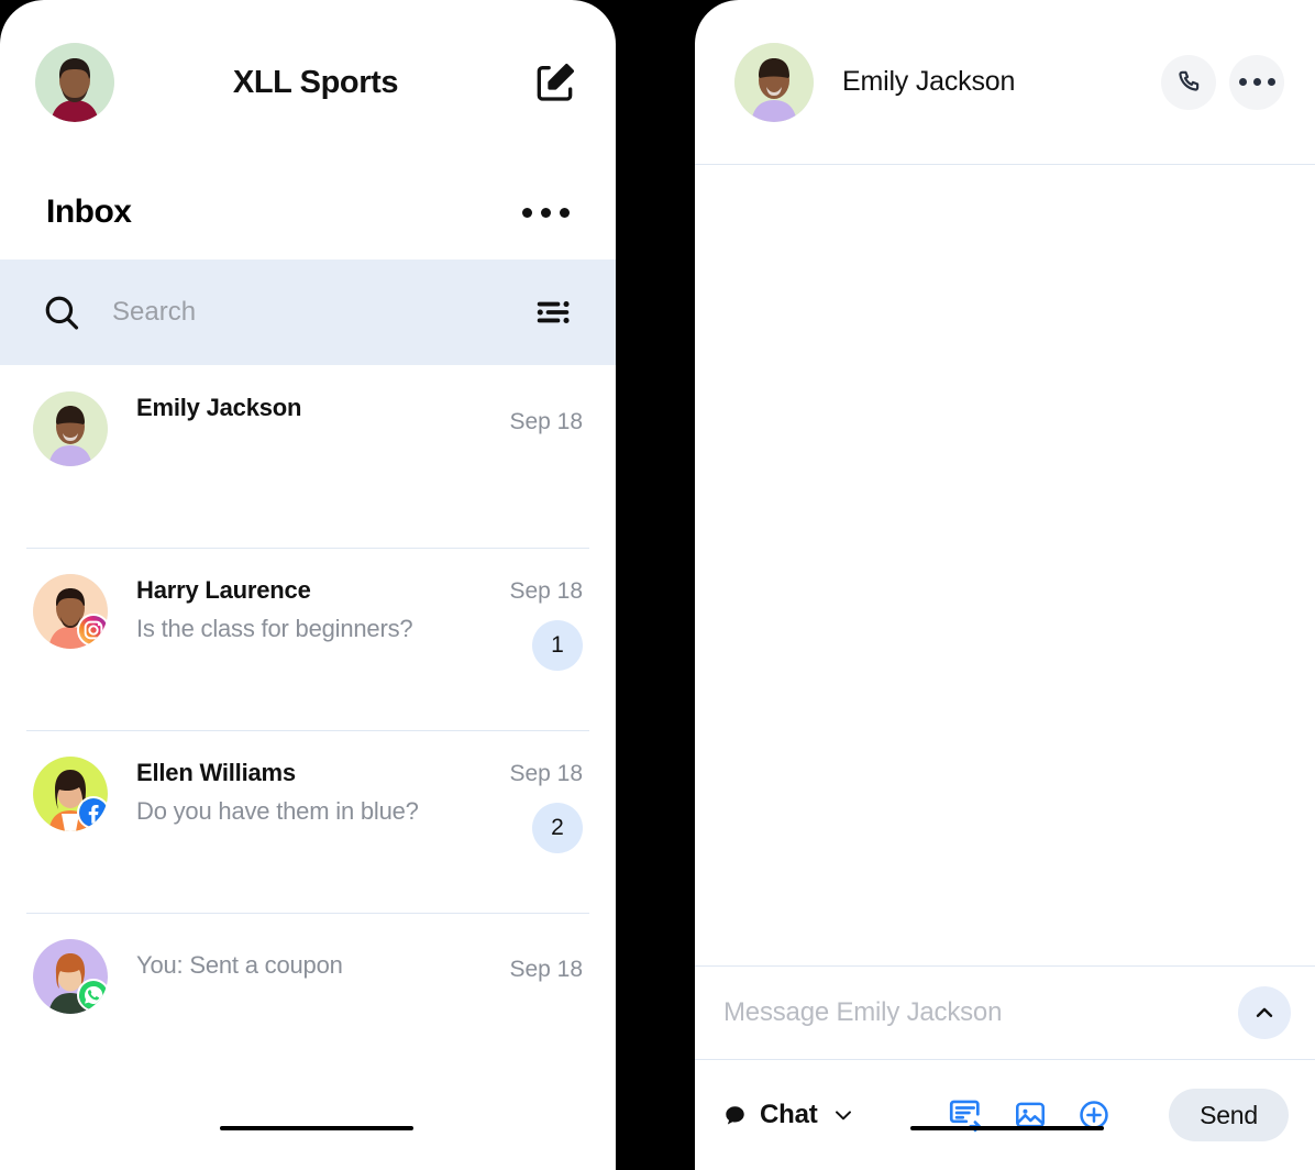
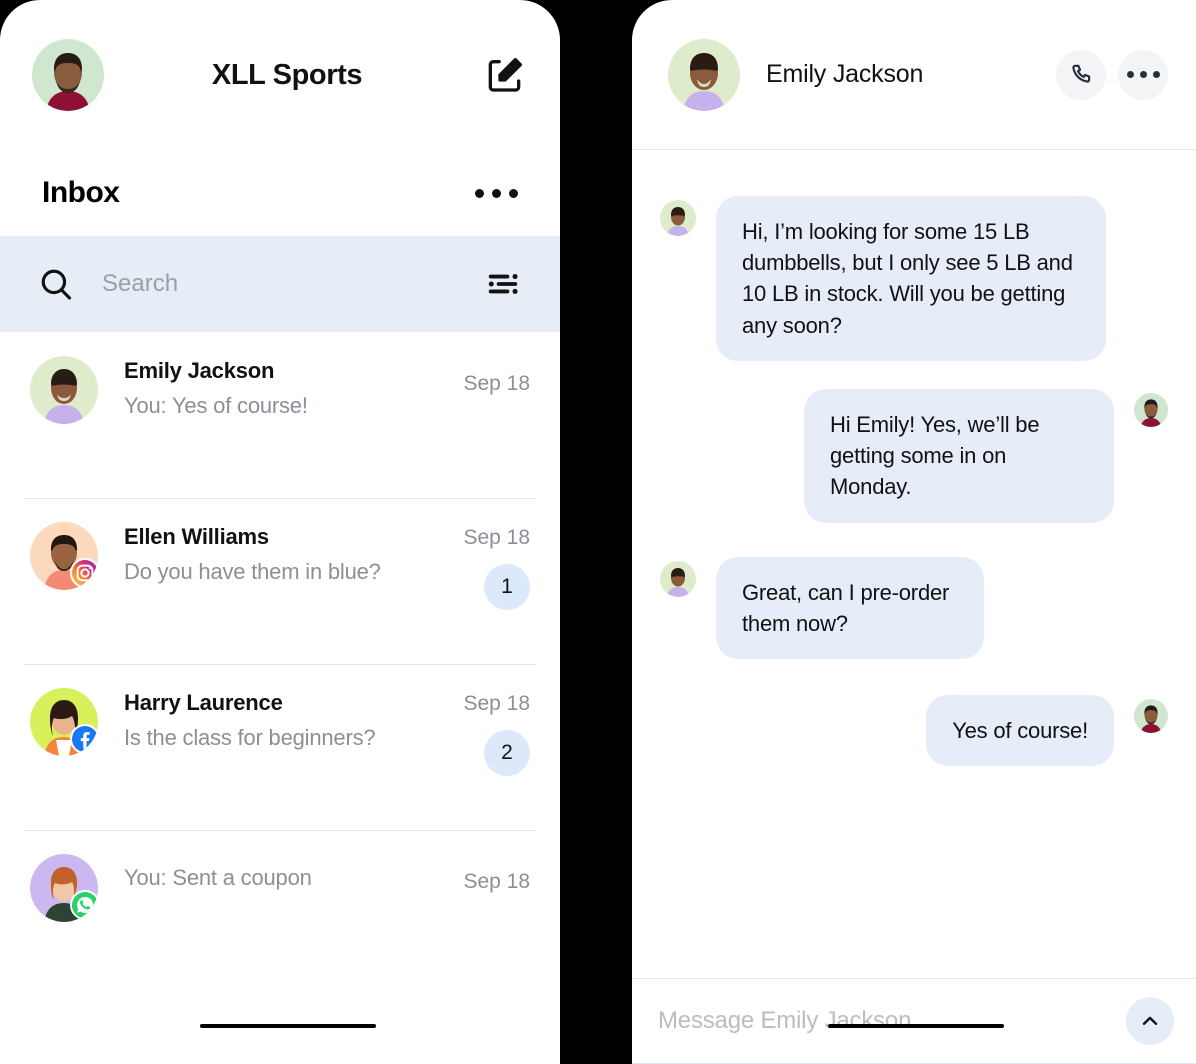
  XLL Sports
  Inbox
  Search
  Emily Jackson
+ You: Yes of course!
  Sep 18
- Harry Laurence
+ Ellen Williams
- Is the class for beginners?
+ Do you have them in blue?
  Sep 18
  1
- Ellen Williams
+ Harry Laurence
- Do you have them in blue?
+ Is the class for beginners?
  Sep 18
  2
  You: Sent a coupon
  Sep 18
  Emily Jackson
+ Hi, I’m looking for some 15 LB dumbbells, but I only see 5 LB and 10 LB in stock. Will you be getting any soon?
+ Hi Emily! Yes, we’ll be getting some in on Monday.
+ Great, can I pre-order them now?
+ Yes of course!
  Message Emily Jackson
- Chat
- Send
